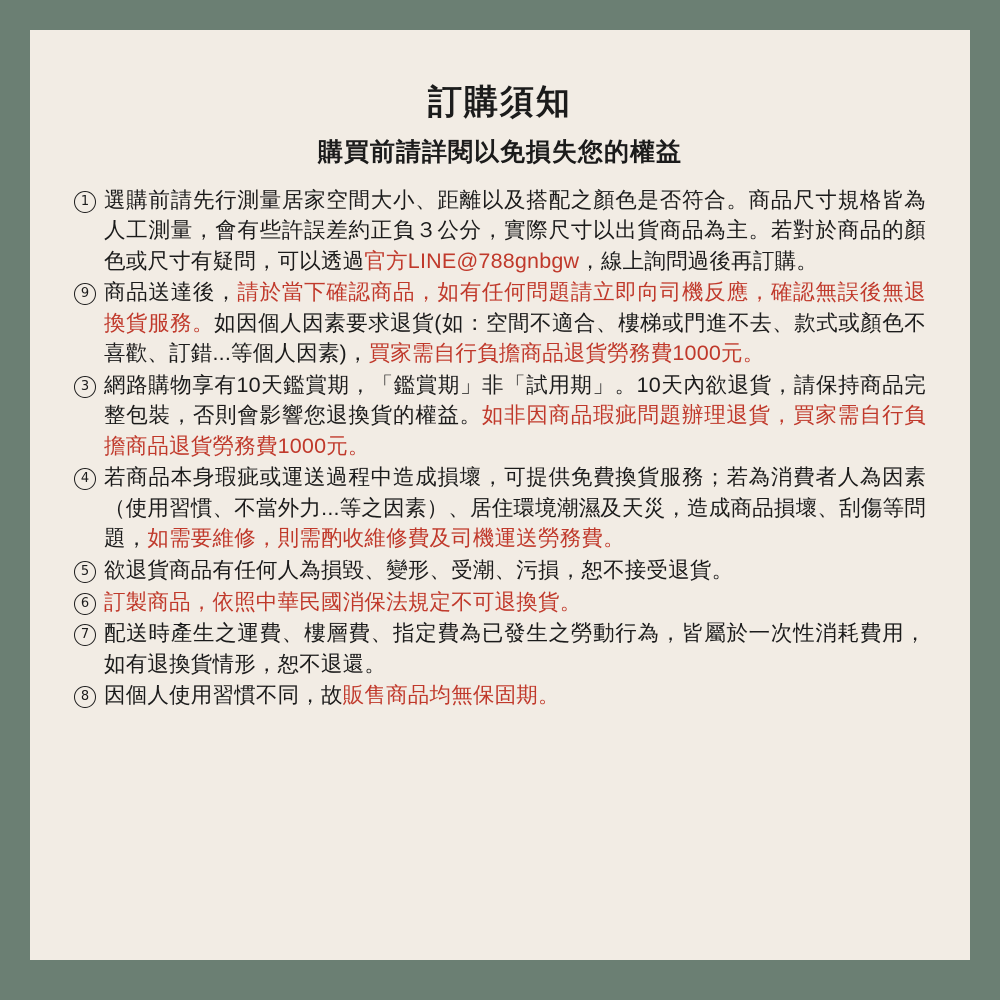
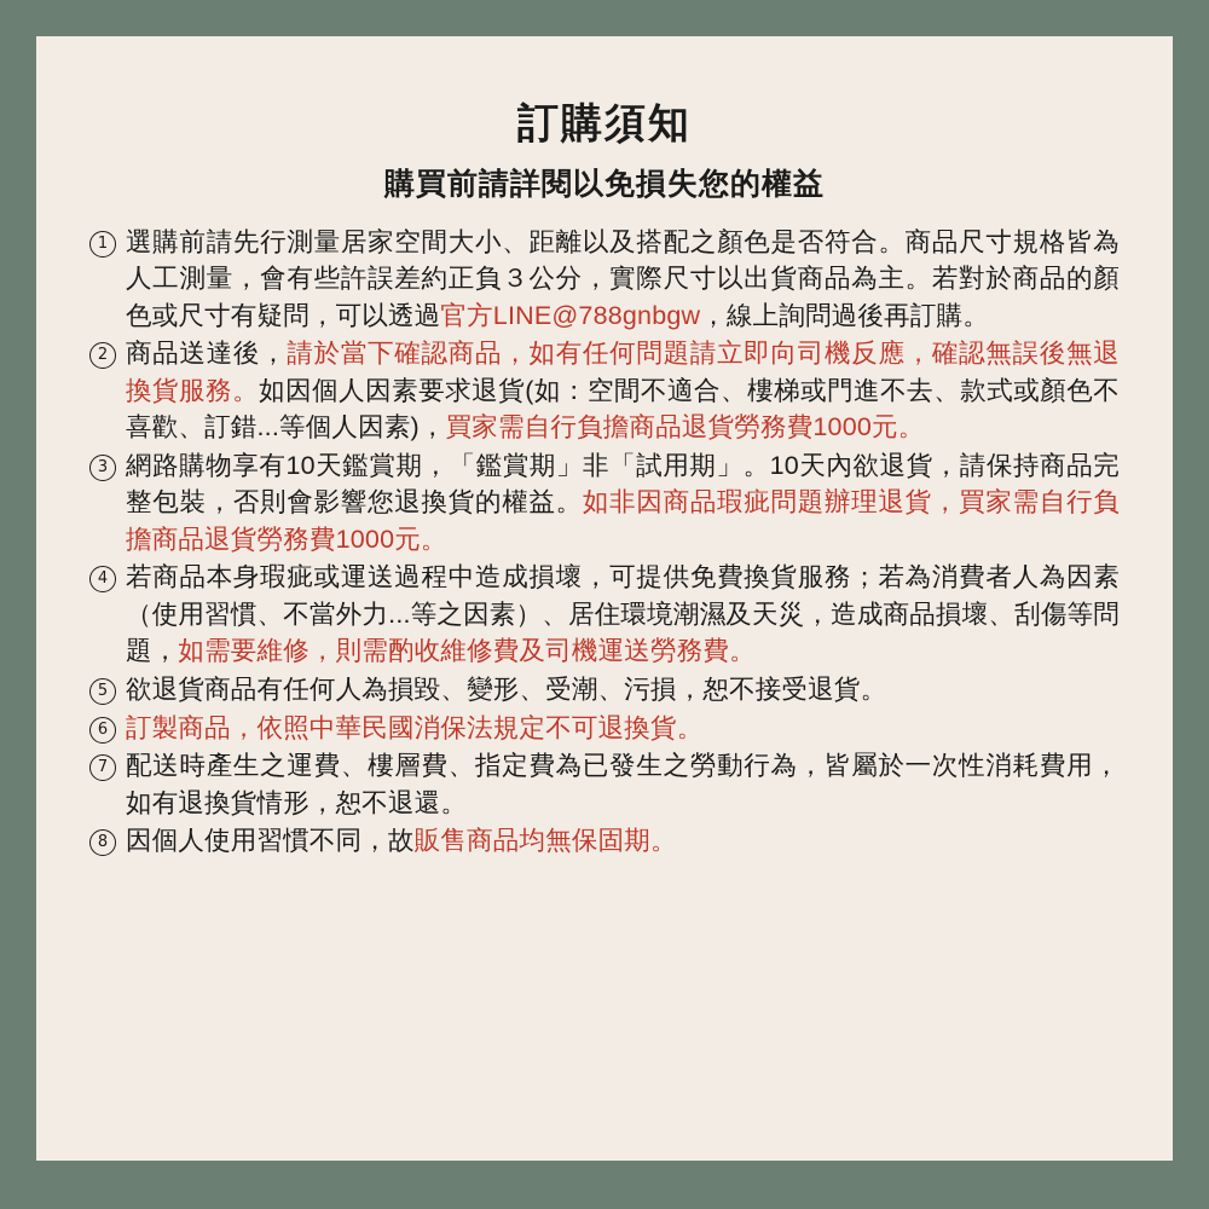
  訂購須知
  購買前請詳閱以免損失您的權益
  1
  選購前請先行測量居家空間大小、距離以及搭配之顏色是否符合。商品尺寸規格皆為人工測量，會有些許誤差約正負３公分，實際尺寸以出貨商品為主。若對於商品的顏色或尺寸有疑問，可以透過官方LINE@788gnbgw，線上詢問過後再訂購。
- 9
+ 2
  商品送達後，請於當下確認商品，如有任何問題請立即向司機反應，確認無誤後無退換貨服務。如因個人因素要求退貨(如：空間不適合、樓梯或門進不去、款式或顏色不喜歡、訂錯...等個人因素)，買家需自行負擔商品退貨勞務費1000元。
  3
  網路購物享有10天鑑賞期，「鑑賞期」非「試用期」。10天內欲退貨，請保持商品完整包裝，否則會影響您退換貨的權益。如非因商品瑕疵問題辦理退貨，買家需自行負擔商品退貨勞務費1000元。
  4
  若商品本身瑕疵或運送過程中造成損壞，可提供免費換貨服務；若為消費者人為因素（使用習慣、不當外力...等之因素）、居住環境潮濕及天災，造成商品損壞、刮傷等問題，如需要維修，則需酌收維修費及司機運送勞務費。
  5
  欲退貨商品有任何人為損毀、變形、受潮、污損，恕不接受退貨。
  6
  訂製商品，依照中華民國消保法規定不可退換貨。
  7
  配送時產生之運費、樓層費、指定費為已發生之勞動行為，皆屬於一次性消耗費用，如有退換貨情形，恕不退還。
  8
  因個人使用習慣不同，故販售商品均無保固期。
